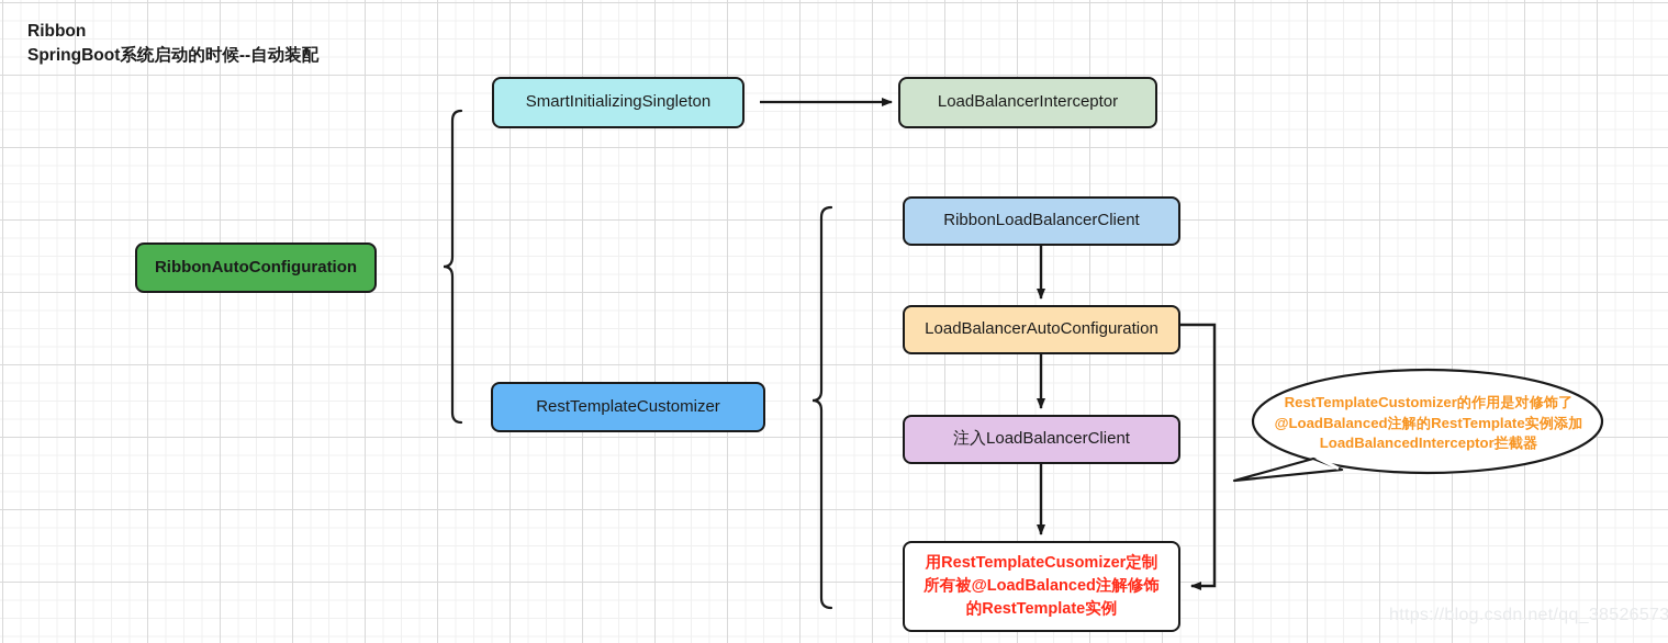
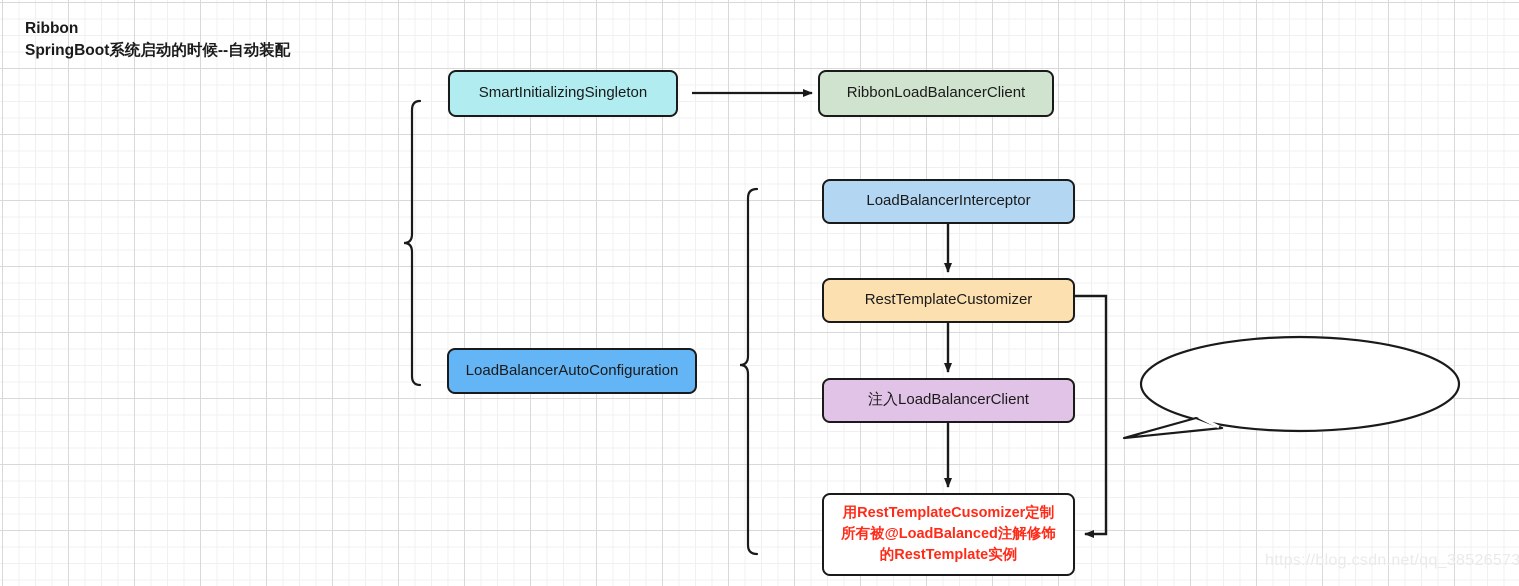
  Ribbon
  SpringBoot系统启动的时候--自动装配
- RibbonAutoConfiguration
  SmartInitializingSingleton
- LoadBalancerInterceptor
+ RibbonLoadBalancerClient
- RestTemplateCustomizer
+ LoadBalancerAutoConfiguration
- RibbonLoadBalancerClient
+ LoadBalancerInterceptor
- LoadBalancerAutoConfiguration
+ RestTemplateCustomizer
  注入LoadBalancerClient
  用RestTemplateCusomizer定制
  所有被@LoadBalanced注解修饰
  的RestTemplate实例
- RestTemplateCustomizer的作用是对修饰了
- @LoadBalanced注解的RestTemplate实例添加
- LoadBalancedInterceptor拦截器
  https://blog.csdn.net/qq_38526573
